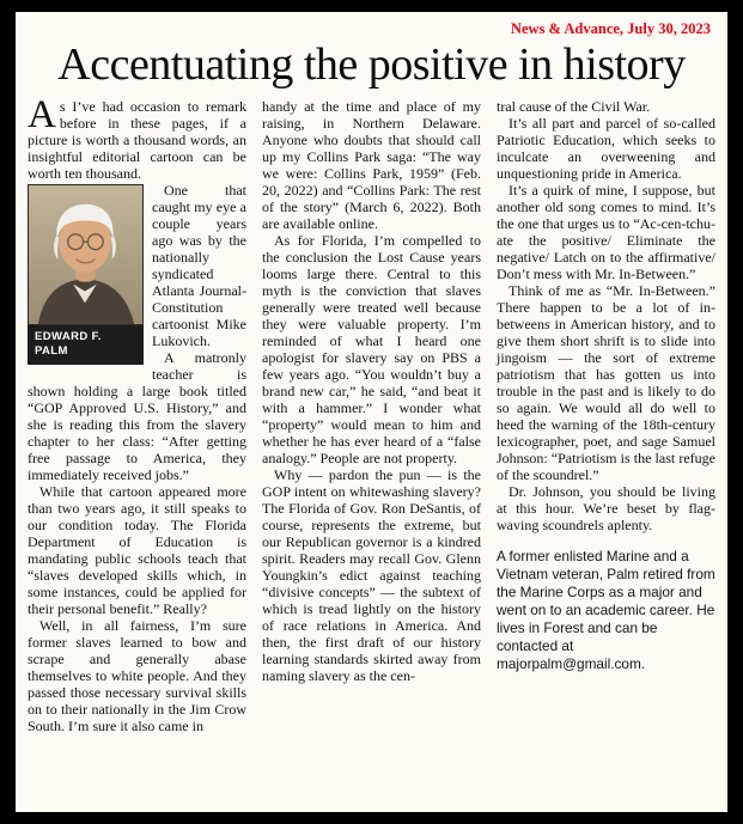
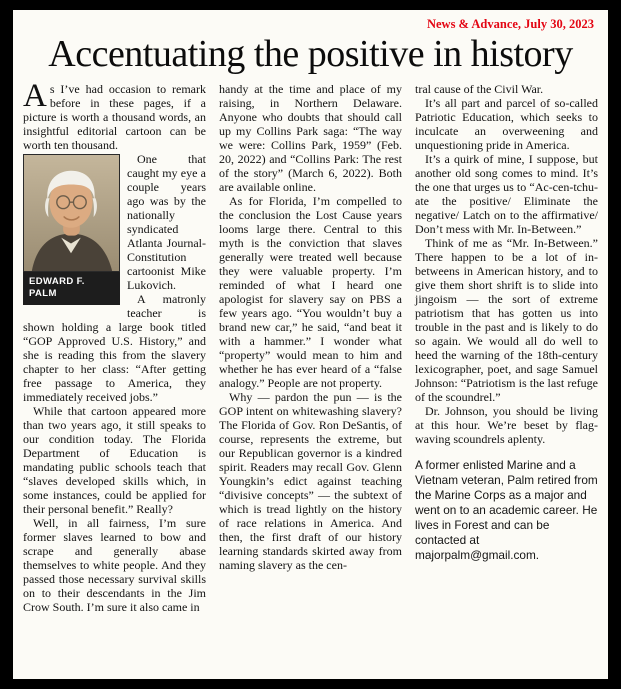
  News & Advance, July 30, 2023
  Accentuating the positive in history
  A
  s I’ve had occasion to remark before in these pages, if a picture is worth a thousand words, an insightful editorial cartoon can be worth ten thousand.
  EDWARD F.
  PALM
  One that caught my eye a couple years ago was by the nationally syndicated Atlanta Journal-Constitution cartoonist Mike Lukovich.
  A matronly teacher is shown holding a large book titled “GOP Approved U.S. History,” and she is reading this from the slavery chapter to her class: “After getting free passage to America, they immediately received jobs.”
  While that cartoon appeared more than two years ago, it still speaks to our condition today. The Florida Department of Education is mandating public schools teach that “slaves developed skills which, in some instances, could be applied for their personal benefit.” Really?
- Well, in all fairness, I’m sure former slaves learned to bow and scrape and generally abase themselves to white people. And they passed those necessary survival skills on to their nationally in the Jim Crow South. I’m sure it also came in
+ Well, in all fairness, I’m sure former slaves learned to bow and scrape and generally abase themselves to white people. And they passed those necessary survival skills on to their descendants in the Jim Crow South. I’m sure it also came in
  handy at the time and place of my raising, in Northern Delaware. Anyone who doubts that should call up my Collins Park saga: “The way we were: Collins Park, 1959” (Feb. 20, 2022) and “Collins Park: The rest of the story” (March 6, 2022). Both are available online.
  As for Florida, I’m compelled to the conclusion the Lost Cause years looms large there. Central to this myth is the conviction that slaves generally were treated well because they were valuable property. I’m reminded of what I heard one apologist for slavery say on PBS a few years ago. “You wouldn’t buy a brand new car,” he said, “and beat it with a hammer.” I wonder what “property” would mean to him and whether he has ever heard of a “false analogy.” People are not property.
  Why — pardon the pun — is the GOP intent on whitewashing slavery? The Florida of Gov. Ron DeSantis, of course, represents the extreme, but our Republican governor is a kindred spirit. Readers may recall Gov. Glenn Youngkin’s edict against teaching “divisive concepts” — the subtext of which is tread lightly on the history of race relations in America. And then, the first draft of our history learning standards skirted away from naming slavery as the cen-
  tral cause of the Civil War.
  It’s all part and parcel of so-called Patriotic Education, which seeks to inculcate an overweening and unquestioning pride in America.
  It’s a quirk of mine, I suppose, but another old song comes to mind. It’s the one that urges us to “Ac-cen-tchu-ate the positive/ Eliminate the negative/ Latch on to the affirmative/ Don’t mess with Mr. In-Between.”
  Think of me as “Mr. In-Between.” There happen to be a lot of in-betweens in American history, and to give them short shrift is to slide into jingoism — the sort of extreme patriotism that has gotten us into trouble in the past and is likely to do so again. We would all do well to heed the warning of the 18th-century lexicographer, poet, and sage Samuel Johnson: “Patriotism is the last refuge of the scoundrel.”
  Dr. Johnson, you should be living at this hour. We’re beset by flag-waving scoundrels aplenty.
  A former enlisted Marine and a Vietnam veteran, Palm retired from the Marine Corps as a major and went on to an academic career. He lives in Forest and can be contacted at majorpalm@gmail.com.
